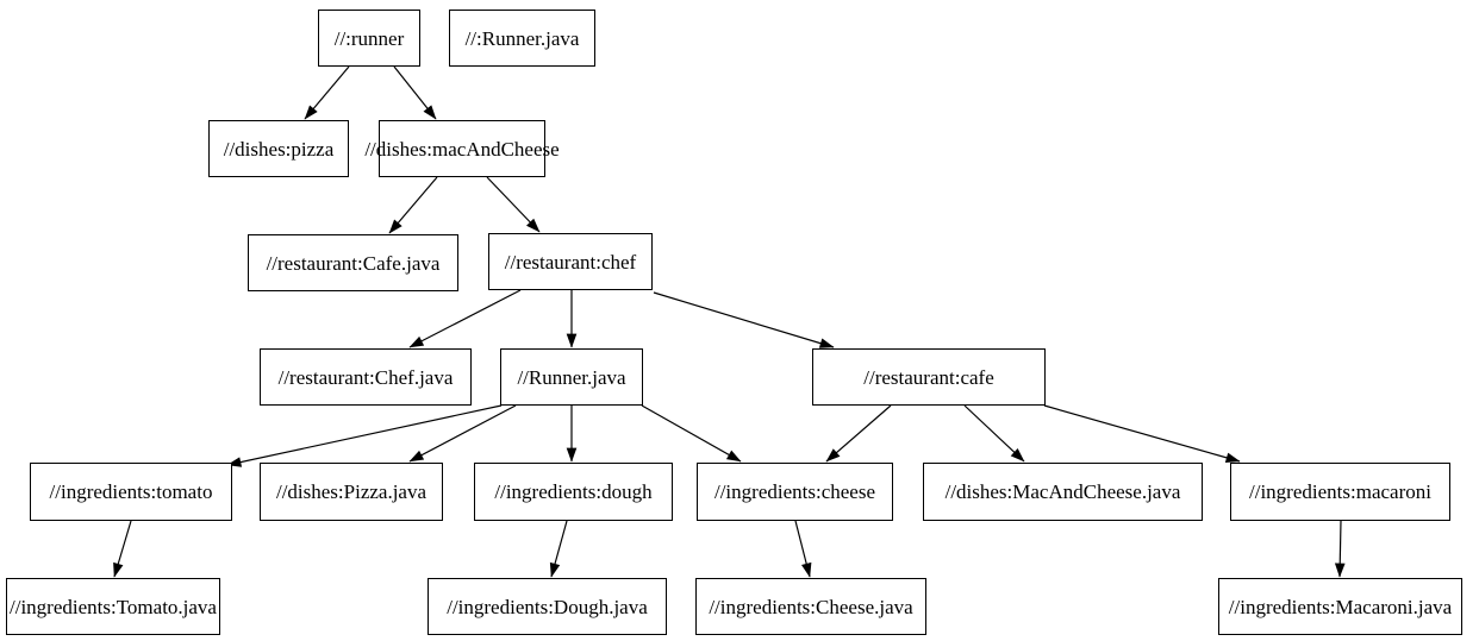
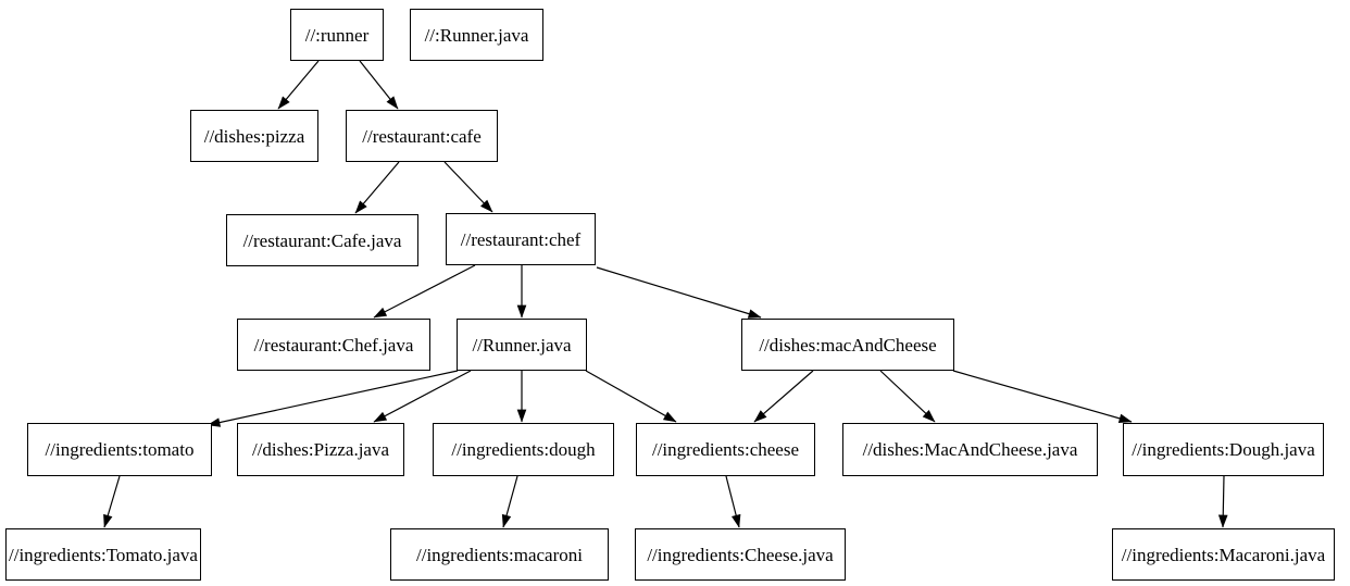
  //:runner
  //:Runner.java
  //dishes:pizza
- //dishes:macAndCheese
+ //restaurant:cafe
  //restaurant:Cafe.java
  //restaurant:chef
  //restaurant:Chef.java
  //Runner.java
- //restaurant:cafe
+ //dishes:macAndCheese
  //ingredients:tomato
  //dishes:Pizza.java
  //ingredients:dough
  //ingredients:cheese
  //dishes:MacAndCheese.java
- //ingredients:macaroni
+ //ingredients:Dough.java
  //ingredients:Tomato.java
- //ingredients:Dough.java
+ //ingredients:macaroni
  //ingredients:Cheese.java
  //ingredients:Macaroni.java
